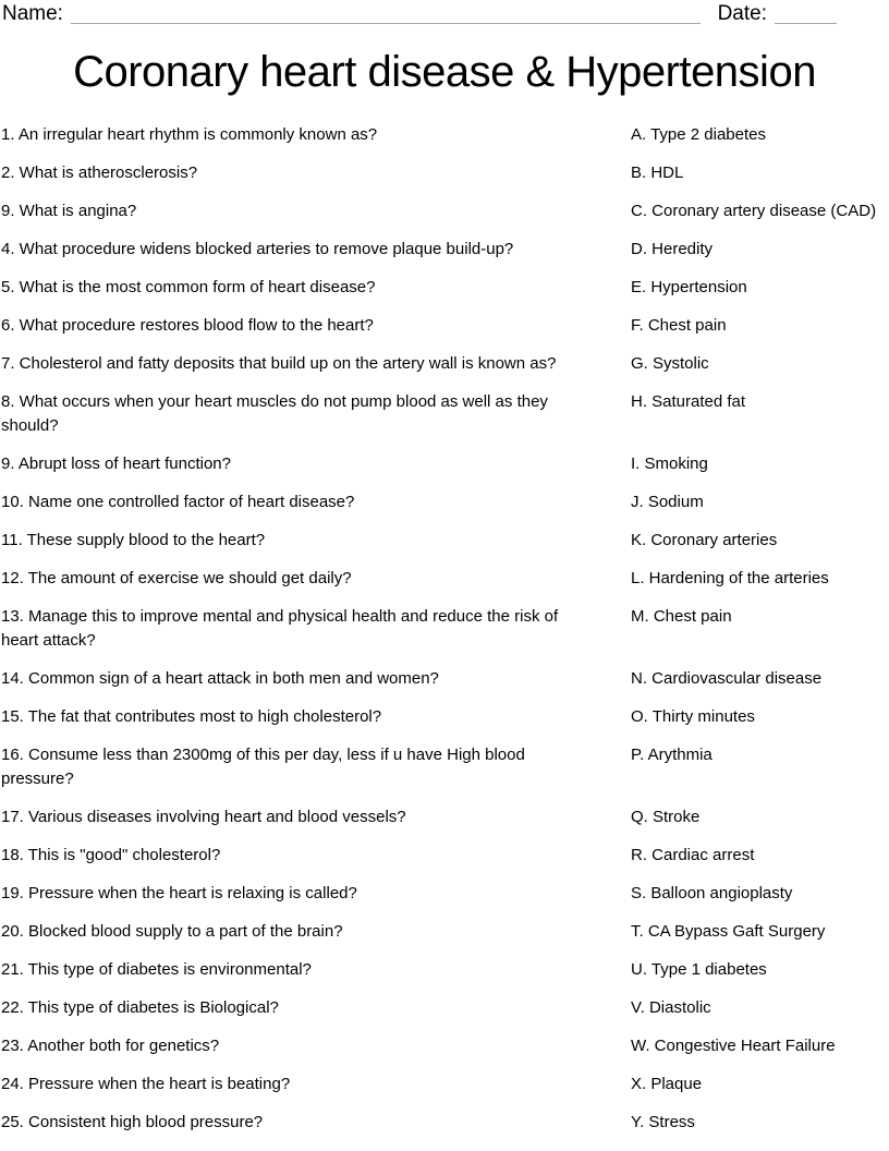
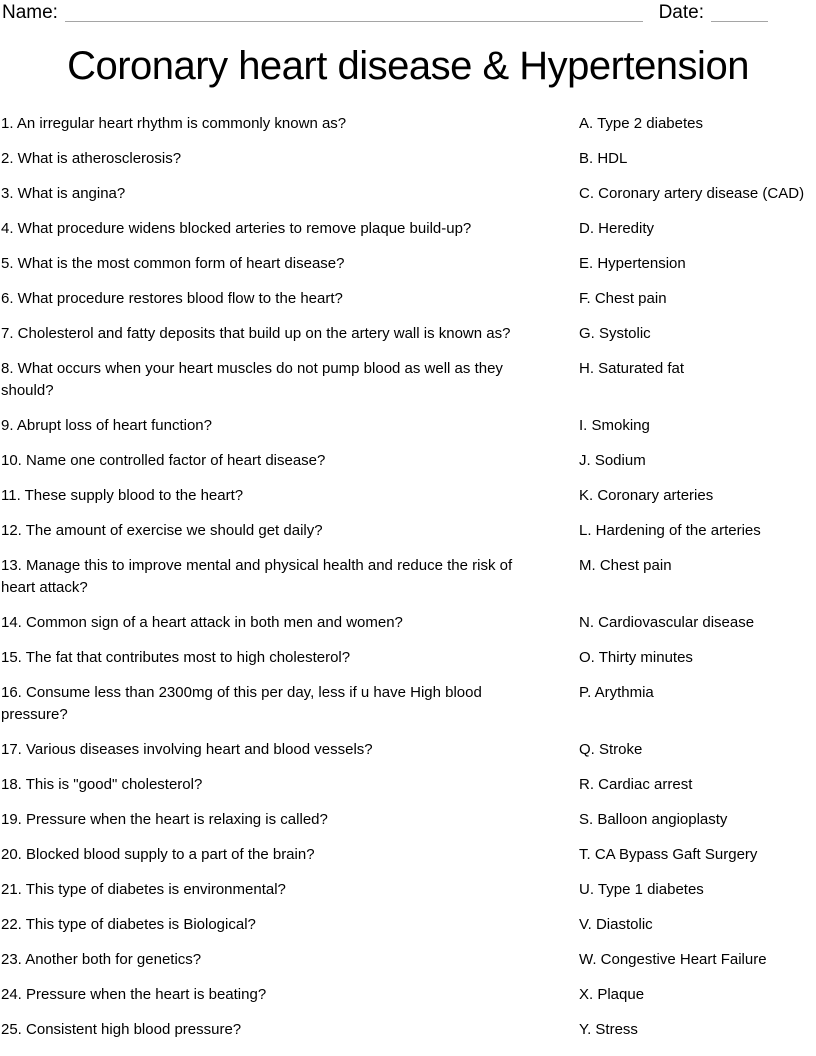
  Name:
  Date:
  Coronary heart disease & Hypertension
  1. An irregular heart rhythm is commonly known as?
  A. Type 2 diabetes
  2. What is atherosclerosis?
  B. HDL
- 9. What is angina?
+ 3. What is angina?
  C. Coronary artery disease (CAD)
  4. What procedure widens blocked arteries to remove plaque build-up?
  D. Heredity
  5. What is the most common form of heart disease?
  E. Hypertension
  6. What procedure restores blood flow to the heart?
  F. Chest pain
  7. Cholesterol and fatty deposits that build up on the artery wall is known as?
  G. Systolic
  8. What occurs when your heart muscles do not pump blood as well as they should?
  H. Saturated fat
  9. Abrupt loss of heart function?
  I. Smoking
  10. Name one controlled factor of heart disease?
  J. Sodium
  11. These supply blood to the heart?
  K. Coronary arteries
  12. The amount of exercise we should get daily?
  L. Hardening of the arteries
  13. Manage this to improve mental and physical health and reduce the risk of heart attack?
  M. Chest pain
  14. Common sign of a heart attack in both men and women?
  N. Cardiovascular disease
  15. The fat that contributes most to high cholesterol?
  O. Thirty minutes
  16. Consume less than 2300mg of this per day, less if u have High blood pressure?
  P. Arythmia
  17. Various diseases involving heart and blood vessels?
  Q. Stroke
  18. This is "good" cholesterol?
  R. Cardiac arrest
  19. Pressure when the heart is relaxing is called?
  S. Balloon angioplasty
  20. Blocked blood supply to a part of the brain?
  T. CA Bypass Gaft Surgery
  21. This type of diabetes is environmental?
  U. Type 1 diabetes
  22. This type of diabetes is Biological?
  V. Diastolic
  23. Another both for genetics?
  W. Congestive Heart Failure
  24. Pressure when the heart is beating?
  X. Plaque
  25. Consistent high blood pressure?
  Y. Stress
